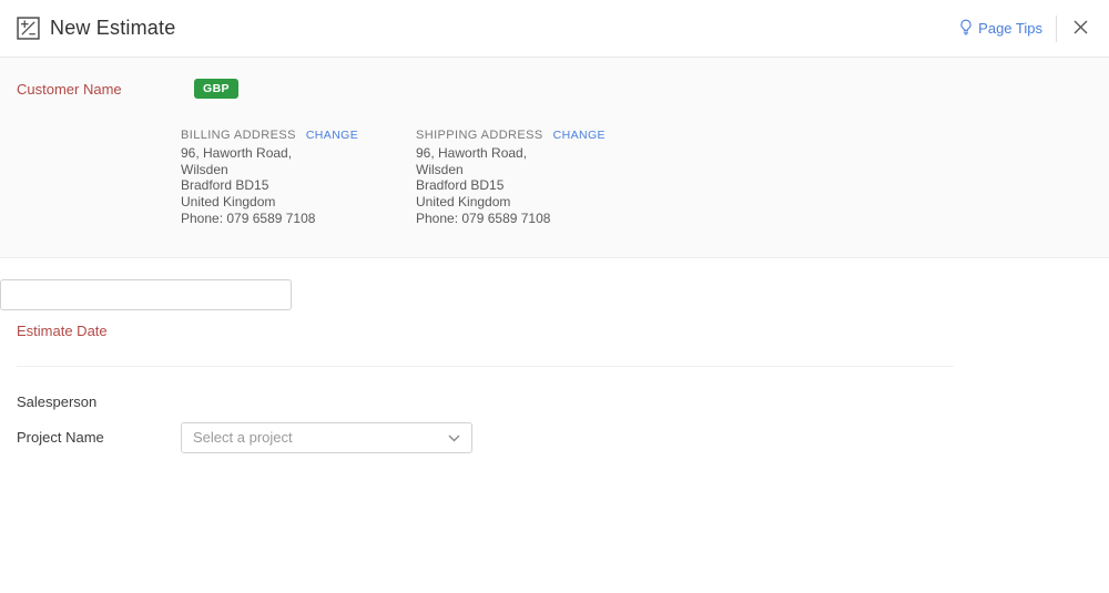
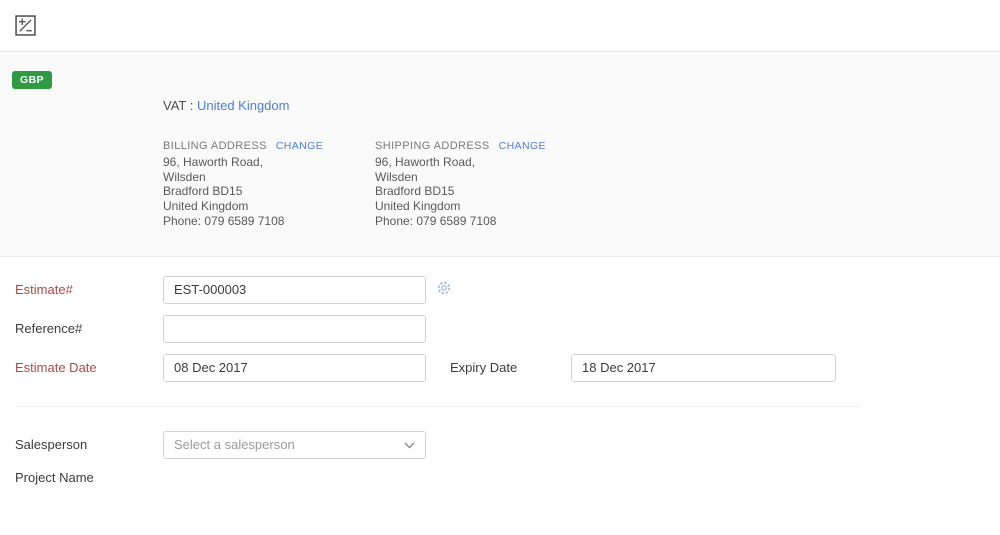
- New Estimate
- Page Tips
- Customer Name
  GBP
+ VAT : United Kingdom
  BILLING ADDRESS
  CHANGE
  96, Haworth Road,
  Wilsden
  Bradford BD15
  United Kingdom
  Phone: 079 6589 7108
  SHIPPING ADDRESS
  CHANGE
  96, Haworth Road,
  Wilsden
  Bradford BD15
  United Kingdom
  Phone: 079 6589 7108
+ Estimate#
+ EST-000003
+ Reference#
  Estimate Date
+ 08 Dec 2017
+ Expiry Date
+ 18 Dec 2017
  Salesperson
+ Select a salesperson
  Project Name
- Select a project
